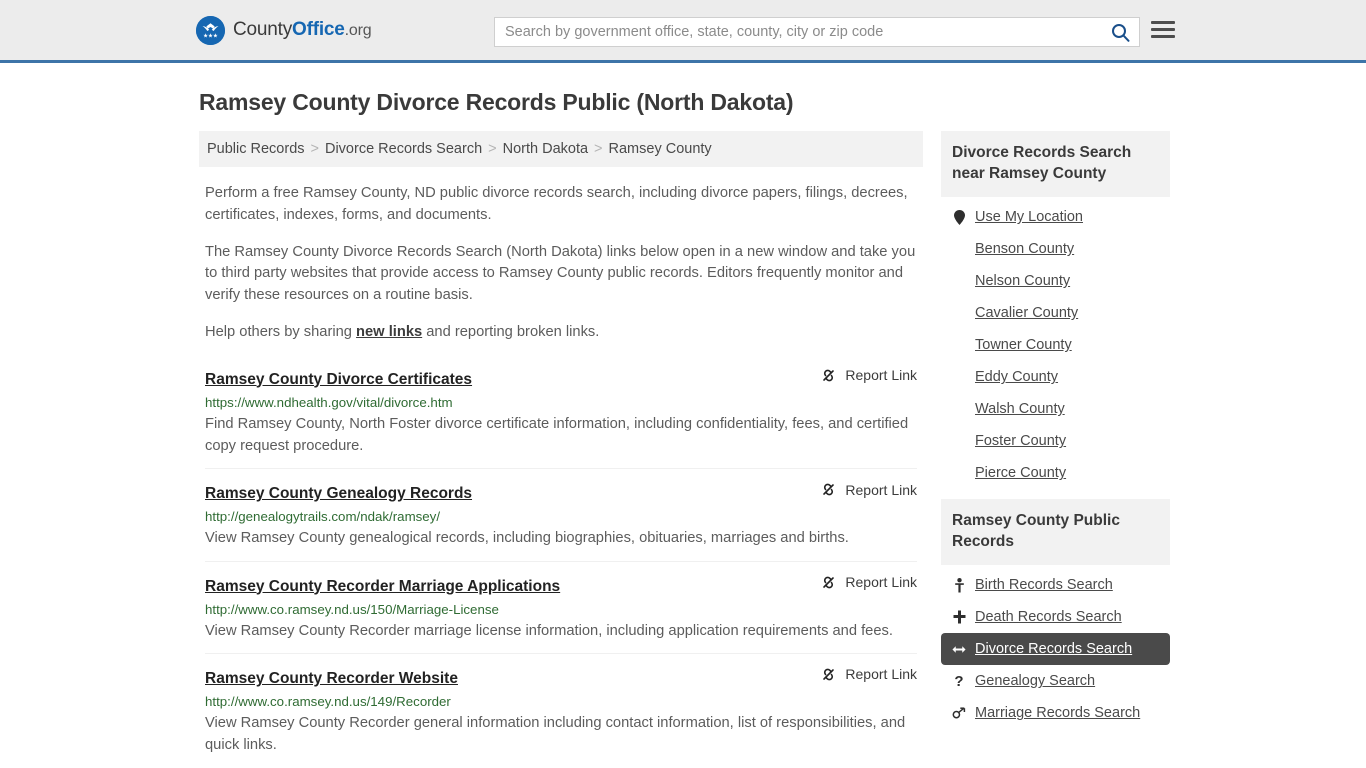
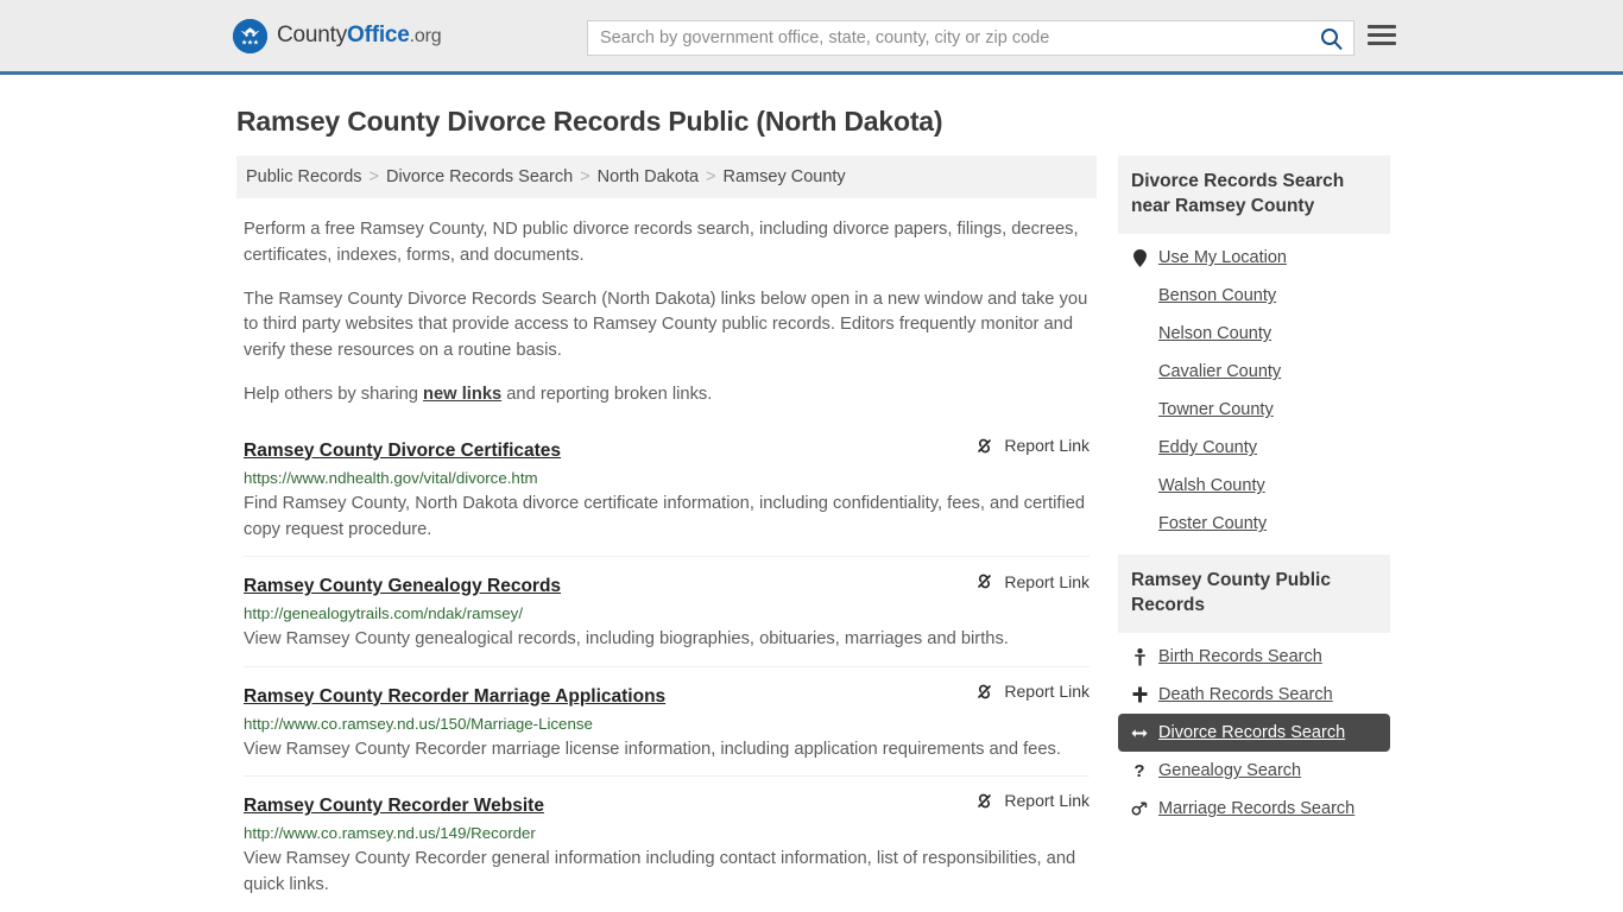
  CountyOffice.org
  Search by government office, state, county, city or zip code
  Ramsey County Divorce Records Public (North Dakota)
  Public Records > Divorce Records Search > North Dakota > Ramsey County
  Perform a free Ramsey County, ND public divorce records search, including divorce papers, filings, decrees, certificates, indexes, forms, and documents.
  The Ramsey County Divorce Records Search (North Dakota) links below open in a new window and take you to third party websites that provide access to Ramsey County public records. Editors frequently monitor and verify these resources on a routine basis.
  Help others by sharing new links and reporting broken links.
  Ramsey County Divorce Certificates
  Report Link
  https://www.ndhealth.gov/vital/divorce.htm
- Find Ramsey County, North Foster divorce certificate information, including confidentiality, fees, and certified copy request procedure.
+ Find Ramsey County, North Dakota divorce certificate information, including confidentiality, fees, and certified copy request procedure.
  Ramsey County Genealogy Records
  Report Link
  http://genealogytrails.com/ndak/ramsey/
  View Ramsey County genealogical records, including biographies, obituaries, marriages and births.
  Ramsey County Recorder Marriage Applications
  Report Link
  http://www.co.ramsey.nd.us/150/Marriage-License
  View Ramsey County Recorder marriage license information, including application requirements and fees.
  Ramsey County Recorder Website
  Report Link
  http://www.co.ramsey.nd.us/149/Recorder
  View Ramsey County Recorder general information including contact information, list of responsibilities, and quick links.
  Divorce Records Search near Ramsey County
  Use My Location
  Benson County
  Nelson County
  Cavalier County
  Towner County
  Eddy County
  Walsh County
  Foster County
- Pierce County
  Ramsey County Public Records
  Birth Records Search
  Death Records Search
  Divorce Records Search
  ?
  Genealogy Search
  Marriage Records Search
